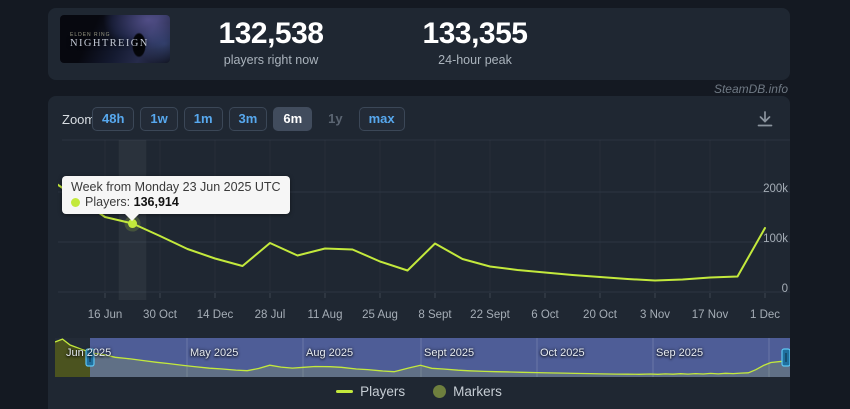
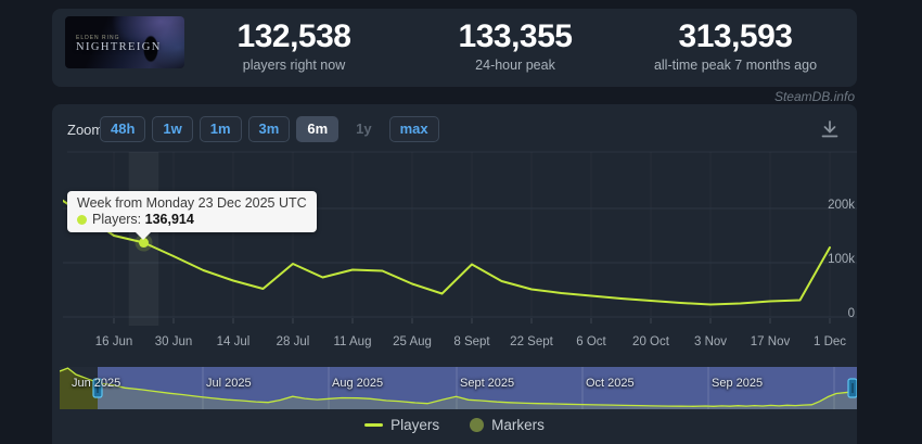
  NIGHTREIGN
  132,538
  players right now
  133,355
  24-hour peak
+ 313,593
+ all-time peak 7 months ago
  SteamDB.info
  Zoom
  48h
  1w
  1m
  3m
  6m
  1y
  max
  16 Jun
- 30 Oct
+ 30 Jun
- 14 Dec
+ 14 Jul
  28 Jul
  11 Aug
  25 Aug
  8 Sept
  22 Sept
  6 Oct
  20 Oct
  3 Nov
  17 Nov
  1 Dec
  200k
  100k
  0
- Week from Monday 23 Jun 2025 UTC
+ Week from Monday 23 Dec 2025 UTC
  Players:
  136,914
  Jun 2025
- May 2025
+ Jul 2025
  Aug 2025
  Sept 2025
  Oct 2025
  Sep 2025
  Players
  Markers
